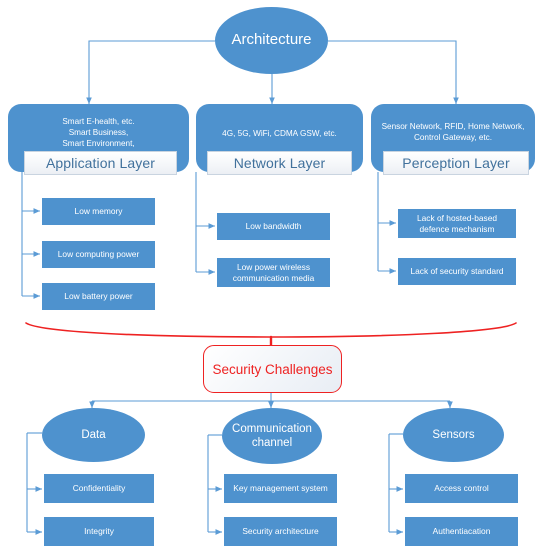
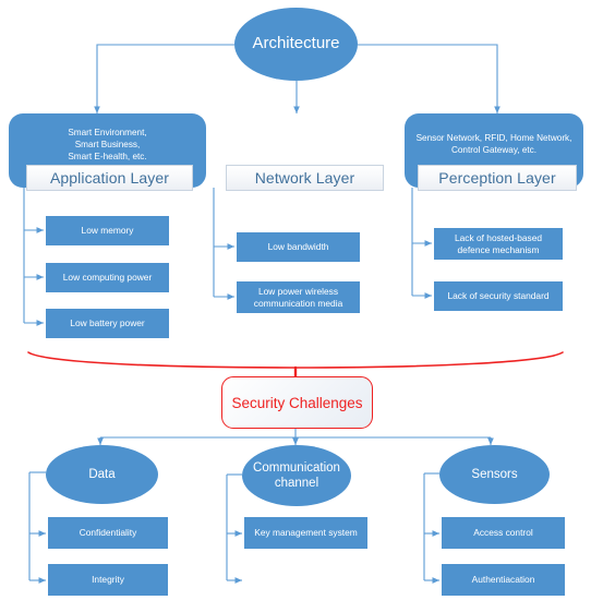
  Architecture
- Smart E-health, etc.
+ Smart Environment,
  Smart Business,
- Smart Environment,
+ Smart E-health, etc.
- 4G, 5G, WiFi, CDMA GSW, etc.
  Sensor Network, RFID, Home Network,
  Control Gateway, etc.
  Application Layer
  Network Layer
  Perception Layer
  Low memory
  Low computing power
  Low battery power
  Low bandwidth
  Low power wireless communication media
  Lack of hosted-based defence mechanism
  Lack of security standard
  Security Challenges
  Data
  Communication channel
  Sensors
  Confidentiality
  Integrity
  Key management system
- Security architecture
  Access control
  Authentiacation
